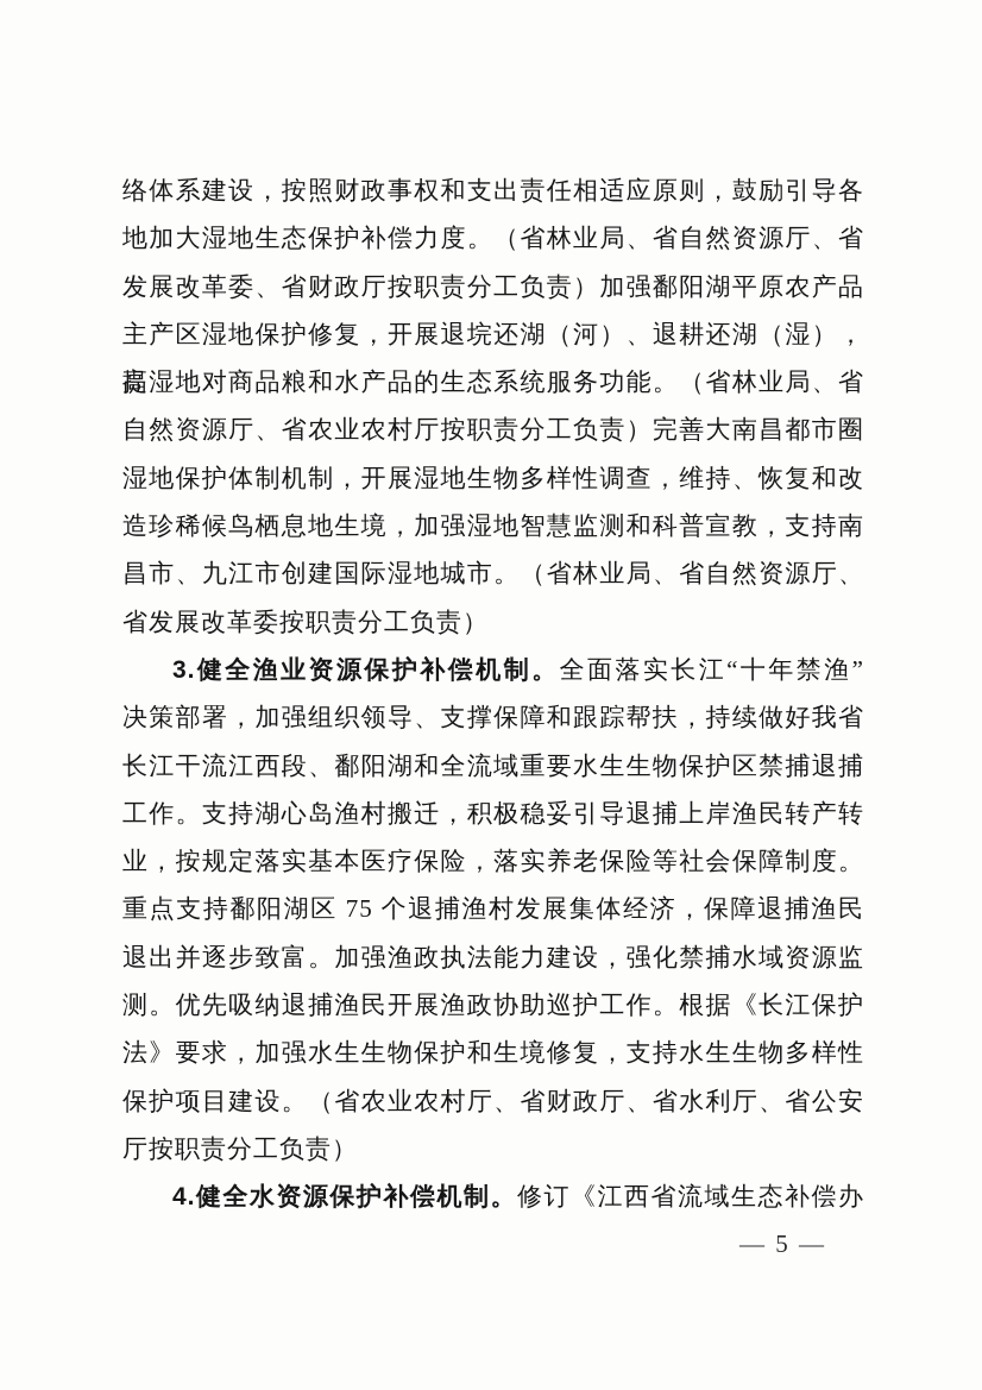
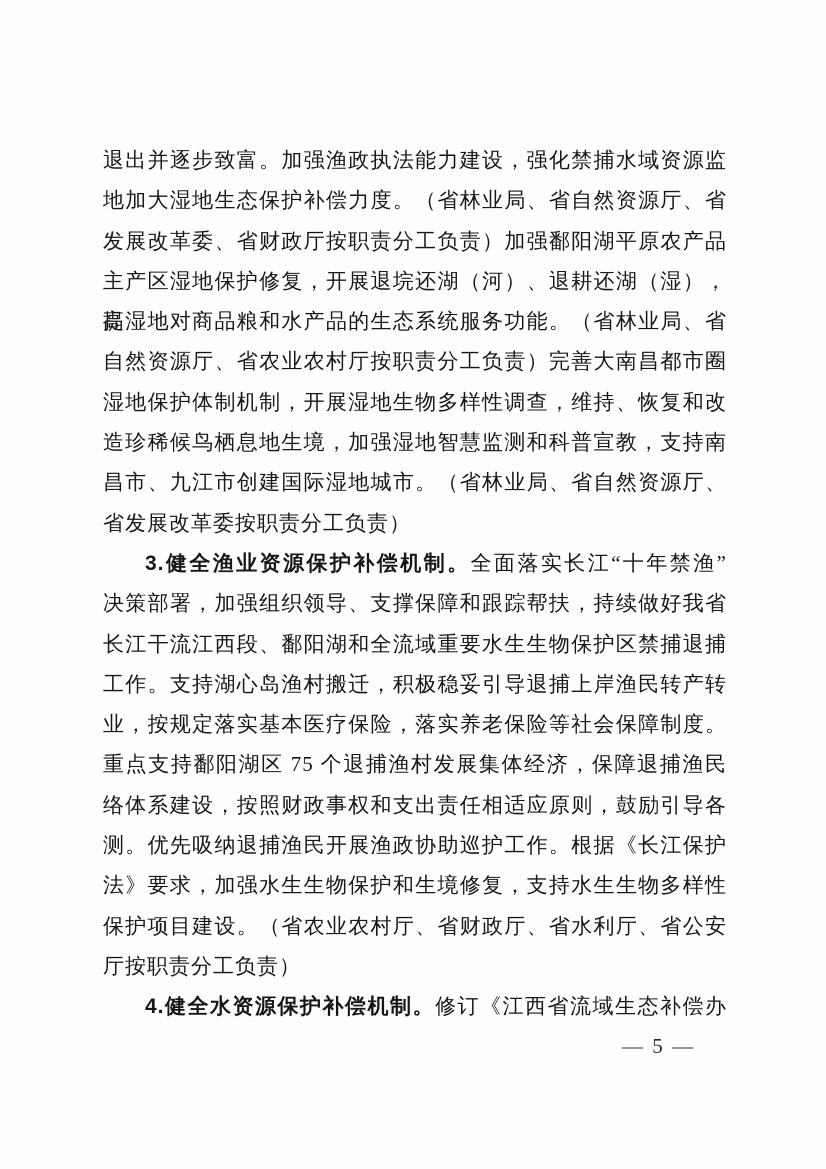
- 络体系建设，按照财政事权和支出责任相适应原则，鼓励引导各
+ 退出并逐步致富。加强渔政执法能力建设，强化禁捕水域资源监
  地加大湿地生态保护补偿力度。（省林业局、省自然资源厅、省
  发展改革委、省财政厅按职责分工负责）加强鄱阳湖平原农产品
  主产区湿地保护修复，开展退垸还湖（河）、退耕还湖（湿），提
  高湿地对商品粮和水产品的生态系统服务功能。（省林业局、省
  自然资源厅、省农业农村厅按职责分工负责）完善大南昌都市圈
  湿地保护体制机制，开展湿地生物多样性调查，维持、恢复和改
  造珍稀候鸟栖息地生境，加强湿地智慧监测和科普宣教，支持南
  昌市、九江市创建国际湿地城市。（省林业局、省自然资源厅、
  省发展改革委按职责分工负责）
  3.健全渔业资源保护补偿机制。全面落实长江“十年禁渔”
  决策部署，加强组织领导、支撑保障和跟踪帮扶，持续做好我省
  长江干流江西段、鄱阳湖和全流域重要水生生物保护区禁捕退捕
  工作。支持湖心岛渔村搬迁，积极稳妥引导退捕上岸渔民转产转
  业，按规定落实基本医疗保险，落实养老保险等社会保障制度。
  重点支持鄱阳湖区 75 个退捕渔村发展集体经济，保障退捕渔民
- 退出并逐步致富。加强渔政执法能力建设，强化禁捕水域资源监
+ 络体系建设，按照财政事权和支出责任相适应原则，鼓励引导各
  测。优先吸纳退捕渔民开展渔政协助巡护工作。根据《长江保护
  法》要求，加强水生生物保护和生境修复，支持水生生物多样性
  保护项目建设。（省农业农村厅、省财政厅、省水利厅、省公安
  厅按职责分工负责）
  4.健全水资源保护补偿机制。修订《江西省流域生态补偿办
  — 5 —
